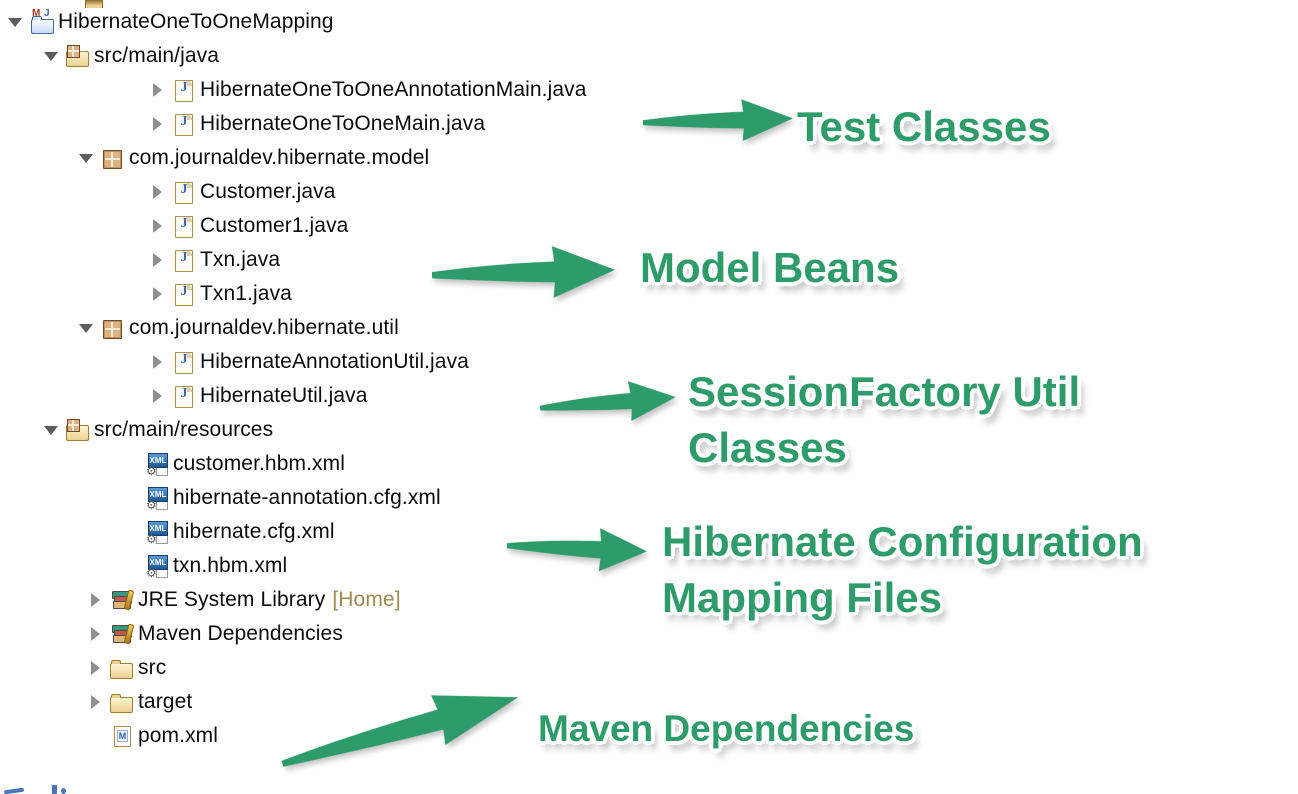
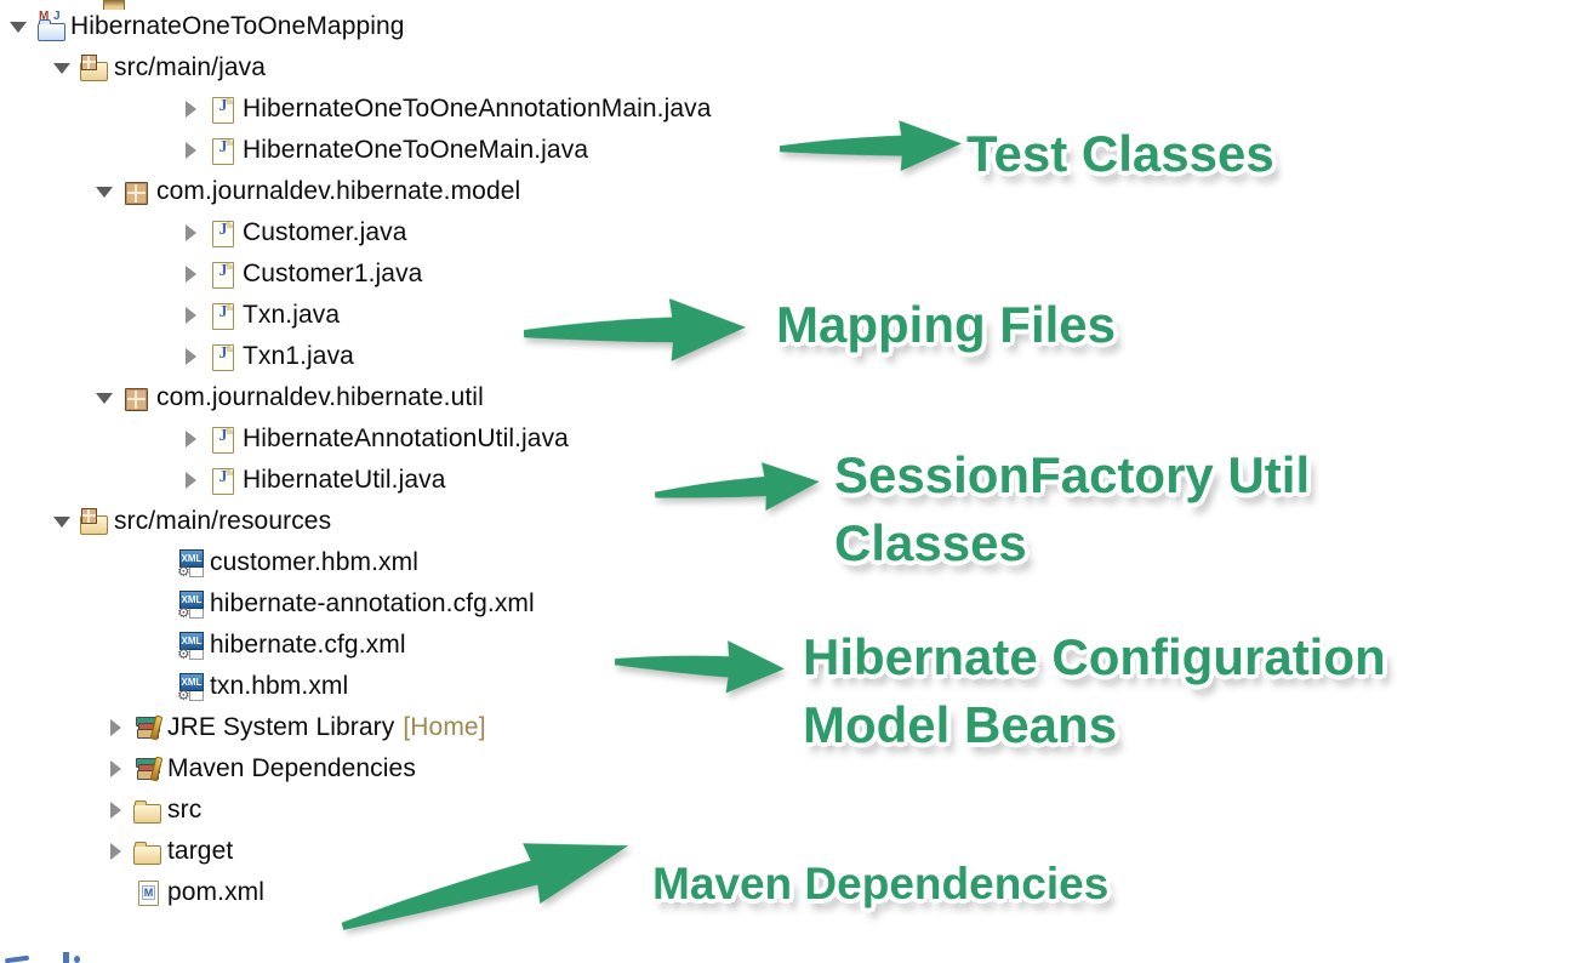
  M
  J
  HibernateOneToOneMapping
  src/main/java
  J
  HibernateOneToOneAnnotationMain.java
  J
  HibernateOneToOneMain.java
  com.journaldev.hibernate.model
  J
  Customer.java
  J
  Customer1.java
  J
  Txn.java
  J
  Txn1.java
  com.journaldev.hibernate.util
  J
  HibernateAnnotationUtil.java
  J
  HibernateUtil.java
  src/main/resources
  XML
  customer.hbm.xml
  XML
  hibernate-annotation.cfg.xml
  XML
  hibernate.cfg.xml
  XML
  txn.hbm.xml
  JRE System Library
  [Home]
  Maven Dependencies
  src
  target
  M
  pom.xml
  Test Classes
- Model Beans
+ Mapping Files
  SessionFactory Util
  Classes
  Hibernate Configuration
- Mapping Files
+ Model Beans
  Maven Dependencies
